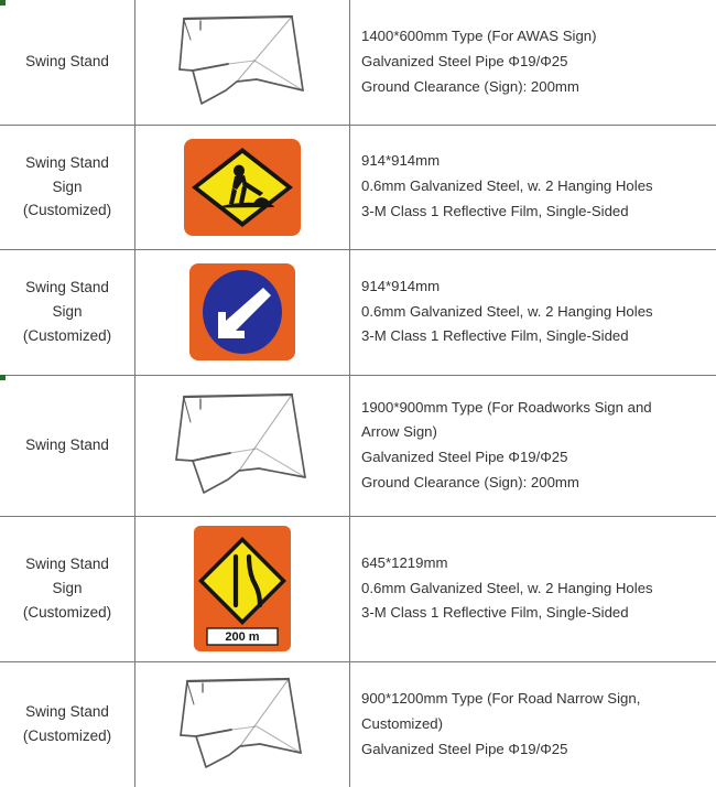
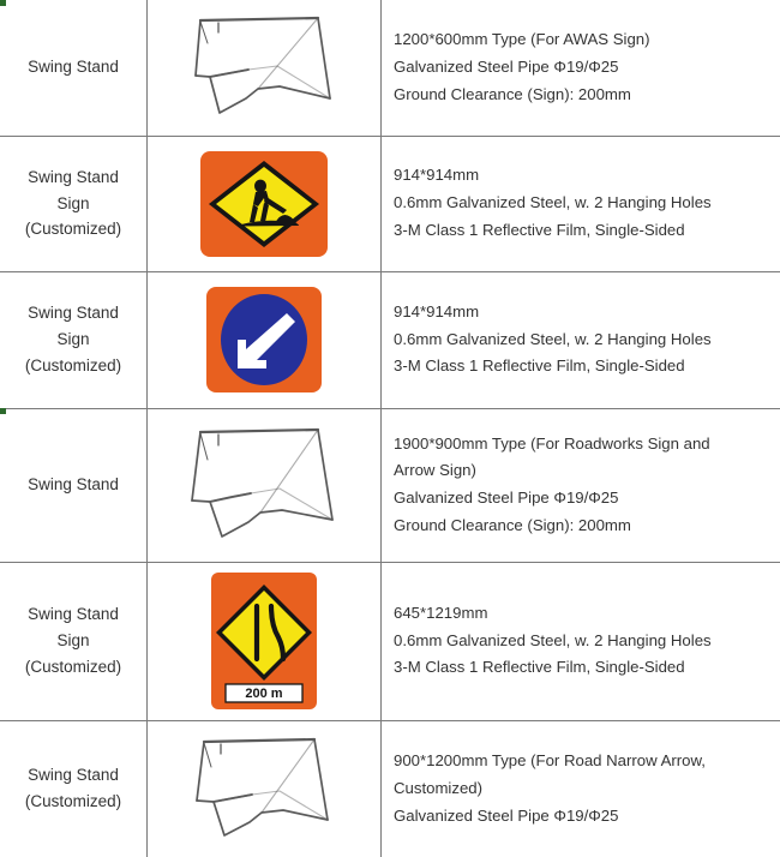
- Swing Stand		1400*600mm Type (For AWAS Sign) Galvanized Steel Pipe Φ19/Φ25 Ground Clearance (Sign): 200mm
+ Swing Stand		1200*600mm Type (For AWAS Sign) Galvanized Steel Pipe Φ19/Φ25 Ground Clearance (Sign): 200mm
  Swing Stand Sign (Customized)		914*914mm 0.6mm Galvanized Steel, w. 2 Hanging Holes 3-M Class 1 Reflective Film, Single-Sided
  Swing Stand Sign (Customized)		914*914mm 0.6mm Galvanized Steel, w. 2 Hanging Holes 3-M Class 1 Reflective Film, Single-Sided
  Swing Stand		1900*900mm Type (For Roadworks Sign and Arrow Sign) Galvanized Steel Pipe Φ19/Φ25 Ground Clearance (Sign): 200mm
  Swing Stand Sign (Customized)	200 m	645*1219mm 0.6mm Galvanized Steel, w. 2 Hanging Holes 3-M Class 1 Reflective Film, Single-Sided
- Swing Stand (Customized)		900*1200mm Type (For Road Narrow Sign, Customized) Galvanized Steel Pipe Φ19/Φ25
+ Swing Stand (Customized)		900*1200mm Type (For Road Narrow Arrow, Customized) Galvanized Steel Pipe Φ19/Φ25
